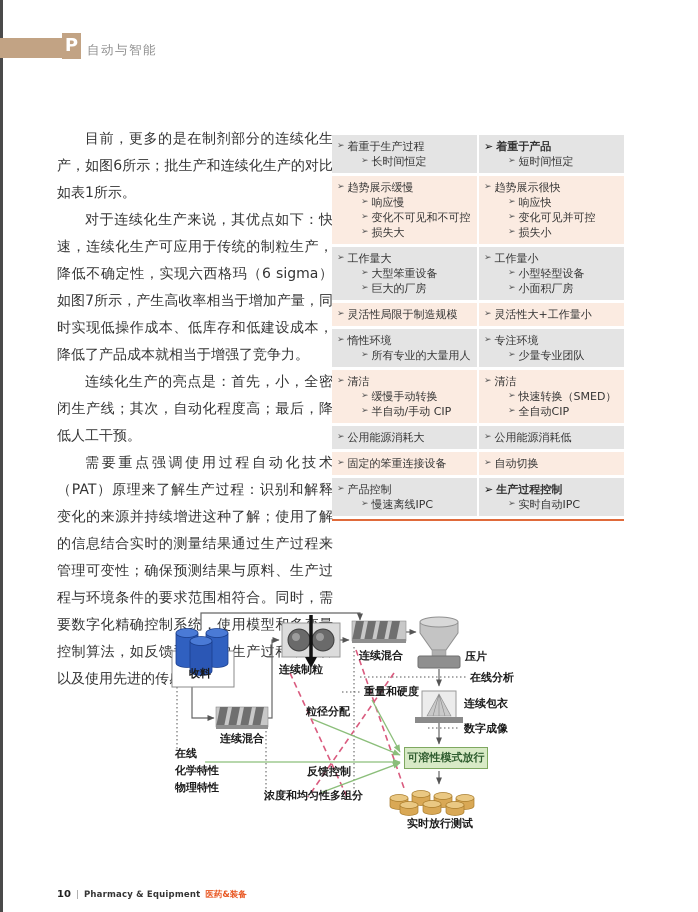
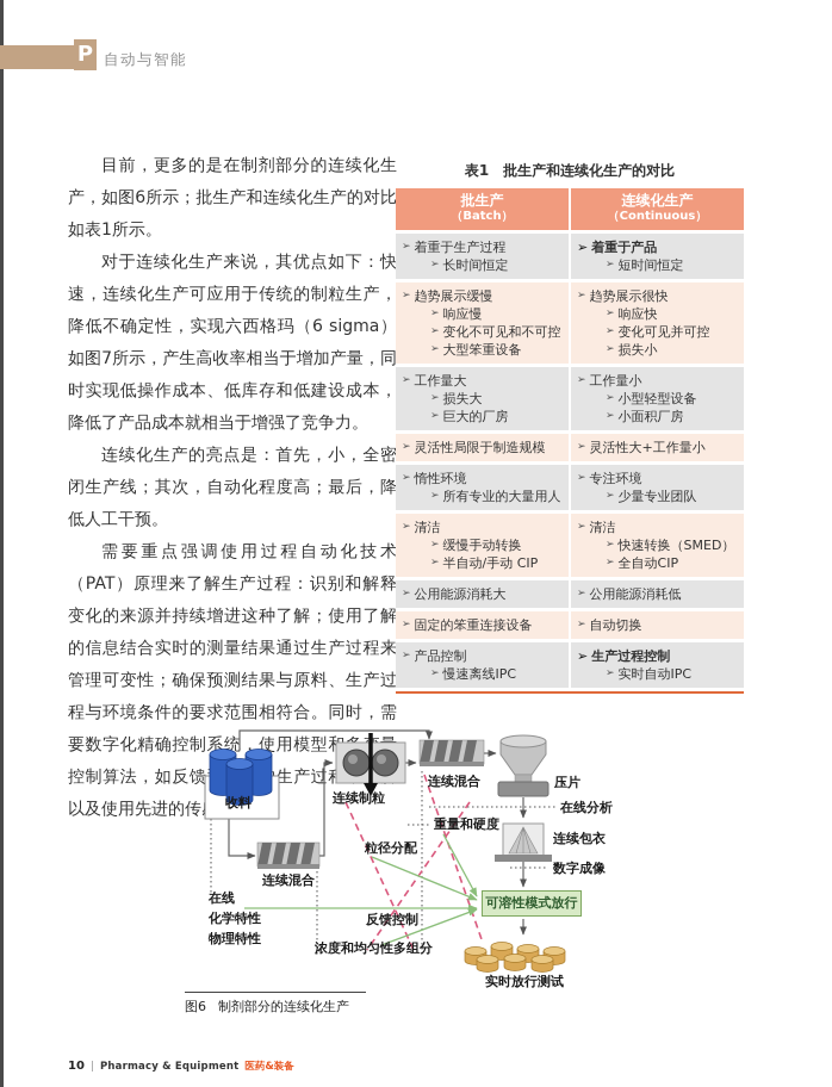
  P
  自动与智能
  目前，更多的是在制剂部分的连续化生产，如图6所示；批生产和连续化生产的对比如表1所示。
  对于连续化生产来说，其优点如下：快速，连续化生产可应用于传统的制粒生产，降低不确定性，实现六西格玛（6 sigma）如图7所示，产生高收率相当于增加产量，同时实现低操作成本、低库存和低建设成本，降低了产品成本就相当于增强了竞争力。
  连续化生产的亮点是：首先，小，全密闭生产线；其次，自动化程度高；最后，降低人工干预。
  需要重点强调使用过程自动化技术（PAT）原理来了解生产过程：识别和解释变化的来源并持续增进这种了解；使用了解的信息结合实时的测量结果通过生产过程来管理可变性；确保预测结果与原料、生产过程与环境条件的要求范围相符合。同时，需要数字化精确控制系统，使用模型控制算法，如反馈生产过以及使用先进的传
+ 表1 批生产和连续化生产的对比
+ 批生产
+ （Batch）
+ 连续化生产
+ （Continuous）
  ➢
  着重于生产过程
  ➢
  长时间恒定
  ➢
  着重于产品
  ➢
  短时间恒定
  ➢
  趋势展示缓慢
  ➢
  响应慢
  ➢
  变化不可见和不可控
  ➢
- 损失大
+ 大型笨重设备
  ➢
  趋势展示很快
  ➢
  响应快
  ➢
  变化可见并可控
  ➢
  损失小
  ➢
  工作量大
  ➢
- 大型笨重设备
+ 损失大
  ➢
  巨大的厂房
  ➢
  工作量小
  ➢
  小型轻型设备
  ➢
  小面积厂房
  ➢
  灵活性局限于制造规模
  ➢
  灵活性大+工作量小
  ➢
  惰性环境
  ➢
  所有专业的大量用人
  ➢
  专注环境
  ➢
  少量专业团队
  ➢
  清洁
  ➢
  缓慢手动转换
  ➢
  半自动/手动 CIP
  ➢
  清洁
  ➢
  快速转换（SMED）
  ➢
  全自动CIP
  ➢
  公用能源消耗大
  ➢
  公用能源消耗低
  ➢
  固定的笨重连接设备
  ➢
  自动切换
  ➢
  产品控制
  ➢
  慢速离线IPC
  ➢
  生产过程控制
  ➢
  实时自动IPC
  收料
  连续混合
  连续制粒
  连续混合
  压片
  在线分析
  重量和硬度
  连续包衣
  粒径分配
  数字成像
  反馈控制
  浓度和均匀性多组分
  在线
  化学特性
  物理特性
  实时放行测试
  可溶性模式放行
+ 图6 制剂部分的连续化生产
  10
  |
  Pharmacy & Equipment
  医药&装备
